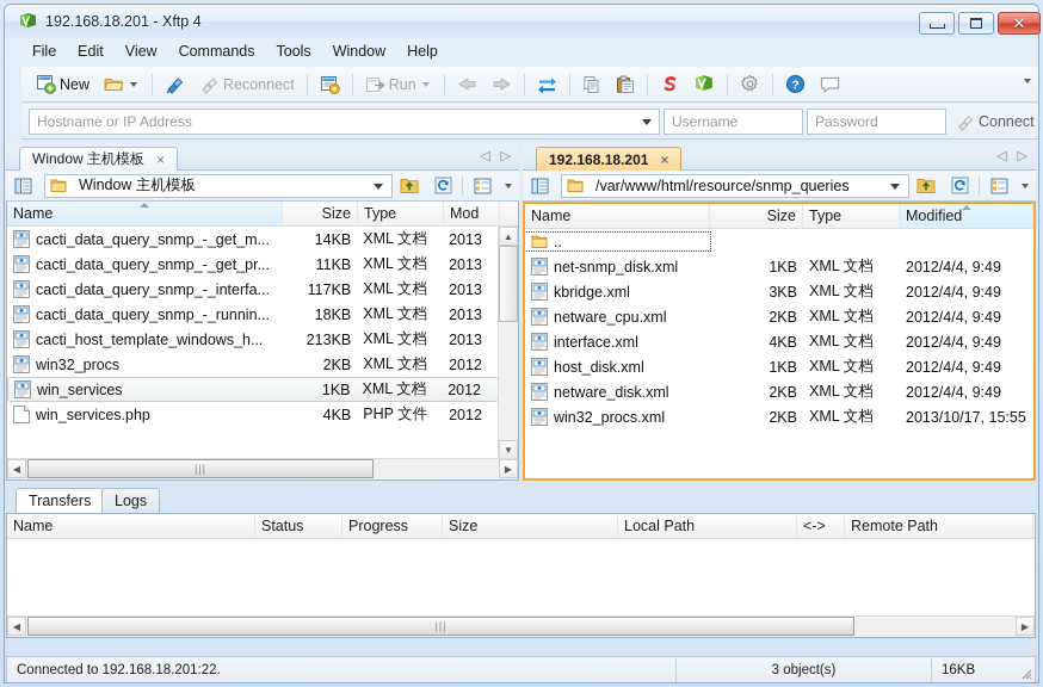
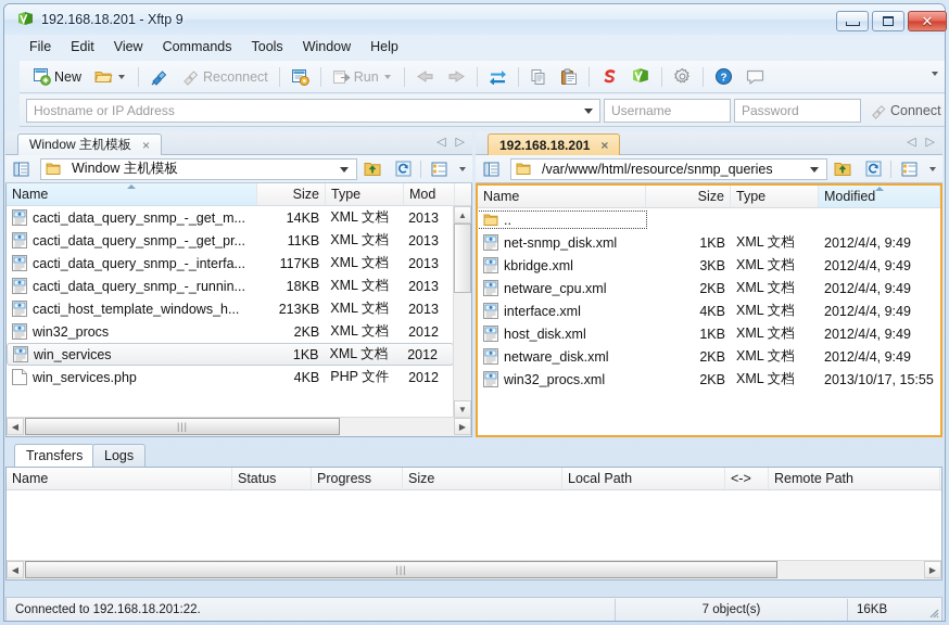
- 192.168.18.201 - Xftp 4
+ 192.168.18.201 - Xftp 9
  ✕
  File
  Edit
  View
  Commands
  Tools
  Window
  Help
  New
  Reconnect
  Run
  ?
  Hostname or IP Address
  Username
  Password
  Connect
  Window 主机模板
  ×
  ◁
  ▷
  Window 主机模板
  Name
  Size
  Type
  Mod
  cacti_data_query_snmp_-_get_m...
  14KB
  XML 文档
  2013
  cacti_data_query_snmp_-_get_pr...
  11KB
  XML 文档
  2013
  cacti_data_query_snmp_-_interfa...
  117KB
  XML 文档
  2013
  cacti_data_query_snmp_-_runnin...
  18KB
  XML 文档
  2013
  cacti_host_template_windows_h...
  213KB
  XML 文档
  2013
  win32_procs
  2KB
  XML 文档
  2012
  win_services
  1KB
  XML 文档
  2012
  win_services.php
  4KB
  PHP 文件
  2012
  ▲
  ▼
  ◀
  |||
  ▶
  192.168.18.201
  ×
  ◁
  ▷
  /var/www/html/resource/snmp_queries
  Name
  Size
  Type
  Modified
  ..
  net-snmp_disk.xml
  1KB
  XML 文档
  2012/4/4, 9:49
  kbridge.xml
  3KB
  XML 文档
  2012/4/4, 9:49
  netware_cpu.xml
  2KB
  XML 文档
  2012/4/4, 9:49
  interface.xml
  4KB
  XML 文档
  2012/4/4, 9:49
  host_disk.xml
  1KB
  XML 文档
  2012/4/4, 9:49
  netware_disk.xml
  2KB
  XML 文档
  2012/4/4, 9:49
  win32_procs.xml
  2KB
  XML 文档
  2013/10/17, 15:55
  Transfers
  Logs
  Name
  Status
  Progress
  Size
  Local Path
  <->
  Remote Path
  ◀
  |||
  ▶
  Connected to 192.168.18.201:22.
- 3 object(s)
+ 7 object(s)
  16KB
